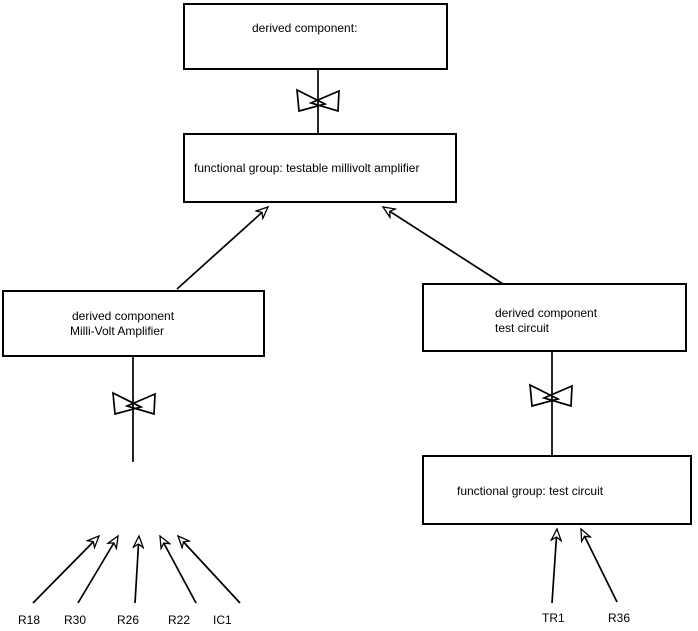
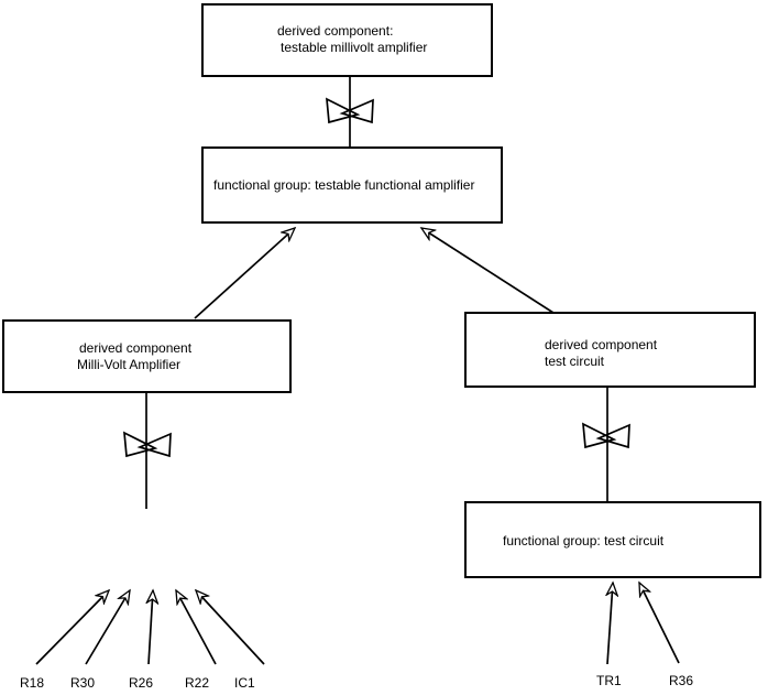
  derived component:
+ testable millivolt amplifier
- functional group: testable millivolt amplifier
+ functional group: testable functional amplifier
  derived component
  Milli-Volt Amplifier
  derived component
  test circuit
  functional group: test circuit
  R18
  R30
  R26
  R22
  IC1
  TR1
  R36
